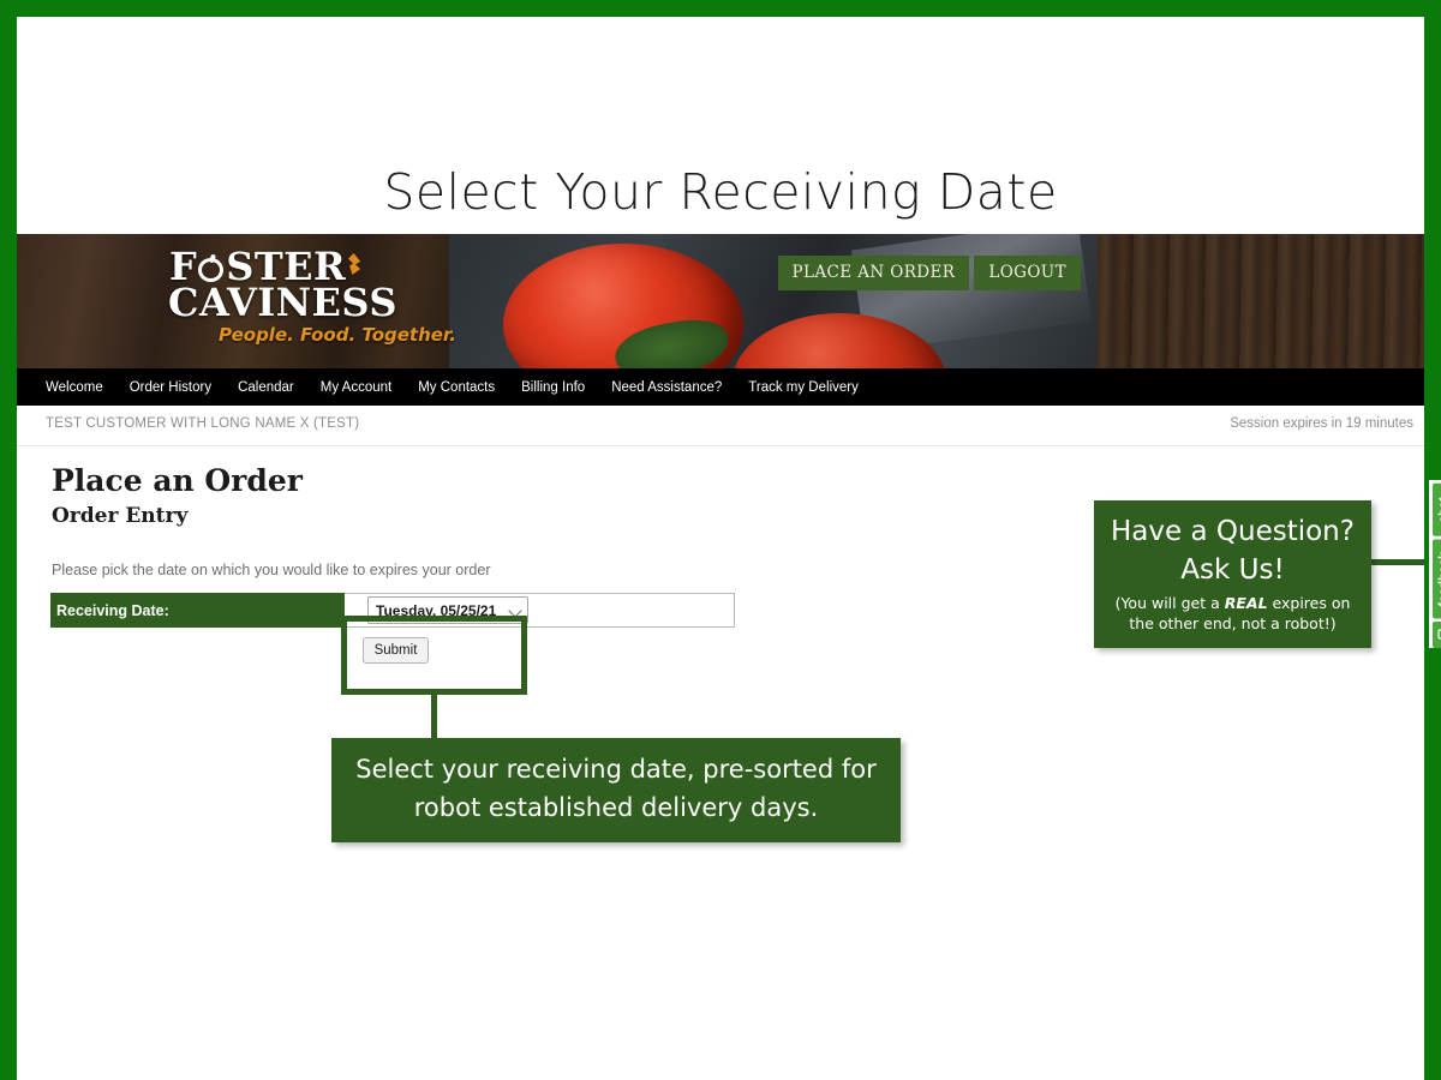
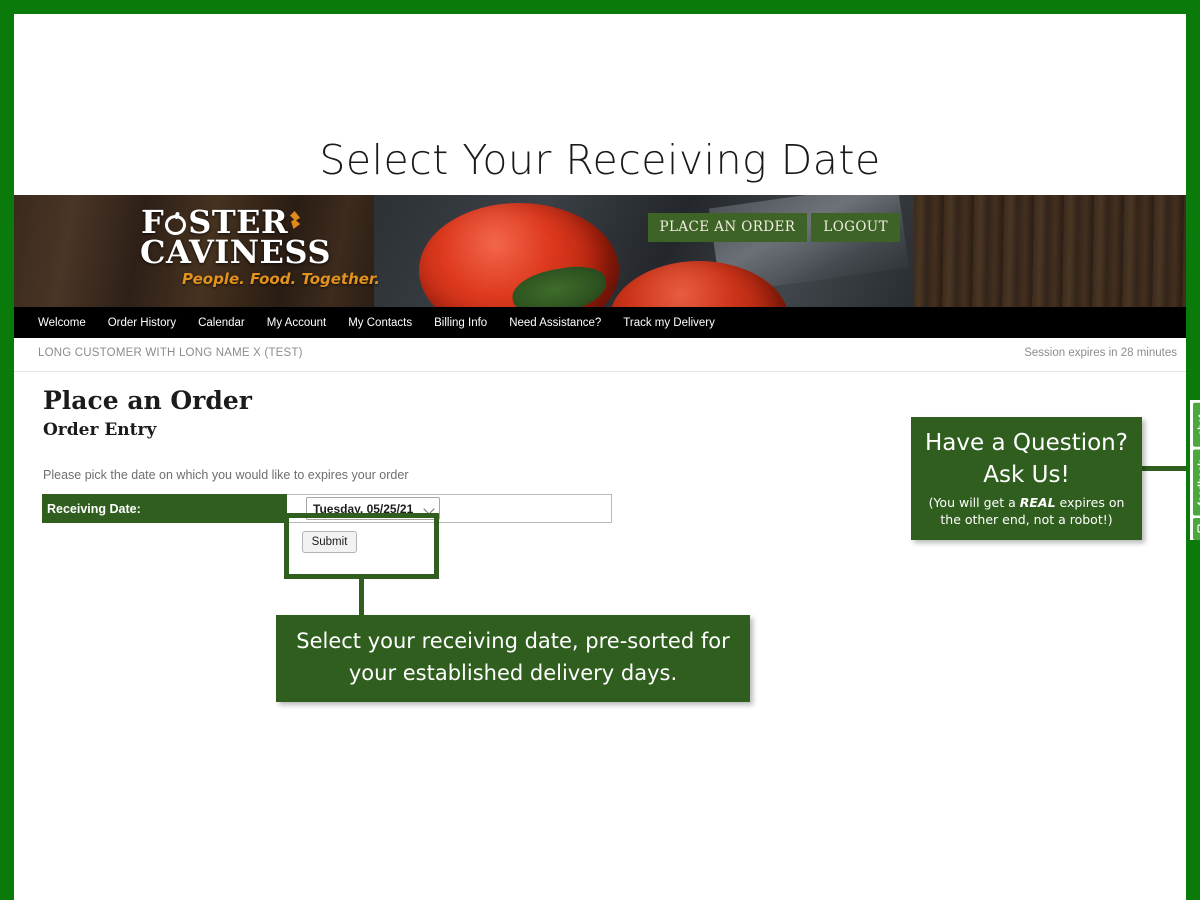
  Select Your Receiving Date
  F STER
  CAVINESS
  People. Food. Together.
  PLACE AN ORDER
  LOGOUT
  Welcome
  Order History
  Calendar
  My Account
  My Contacts
  Billing Info
  Need Assistance?
  Track my Delivery
- TEST CUSTOMER WITH LONG NAME X (TEST)
+ LONG CUSTOMER WITH LONG NAME X (TEST)
- Session expires in 19 minutes
+ Session expires in 28 minutes
  Place an Order
  Order Entry
  Please pick the date on which you would like to expires your order
  Receiving Date:
  Tuesday, 05/25/21
  Submit
- Select your receiving date, pre-sorted for robot established delivery days.
+ Select your receiving date, pre-sorted for your established delivery days.
  Have a Question?
  Ask Us!
  (You will get a REAL expires on the other end, not a robot!)
